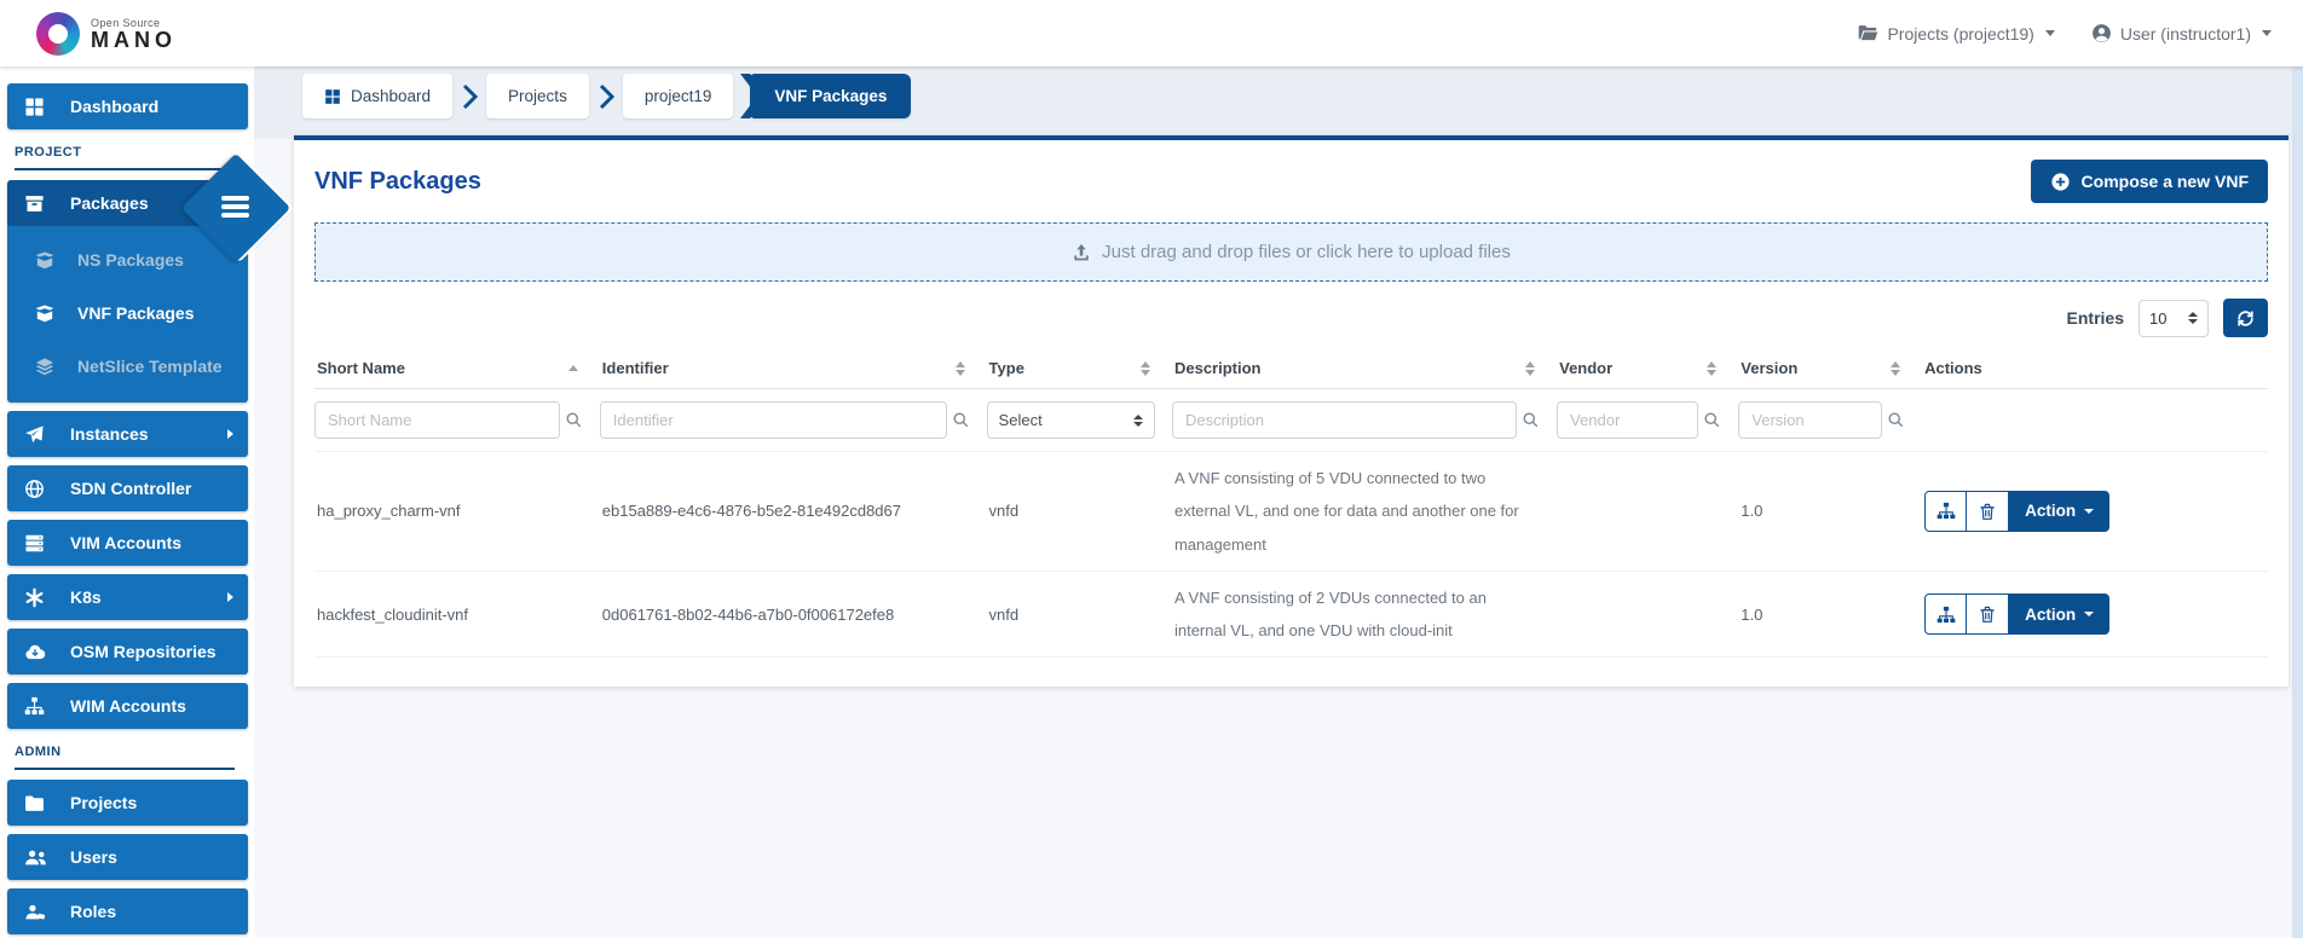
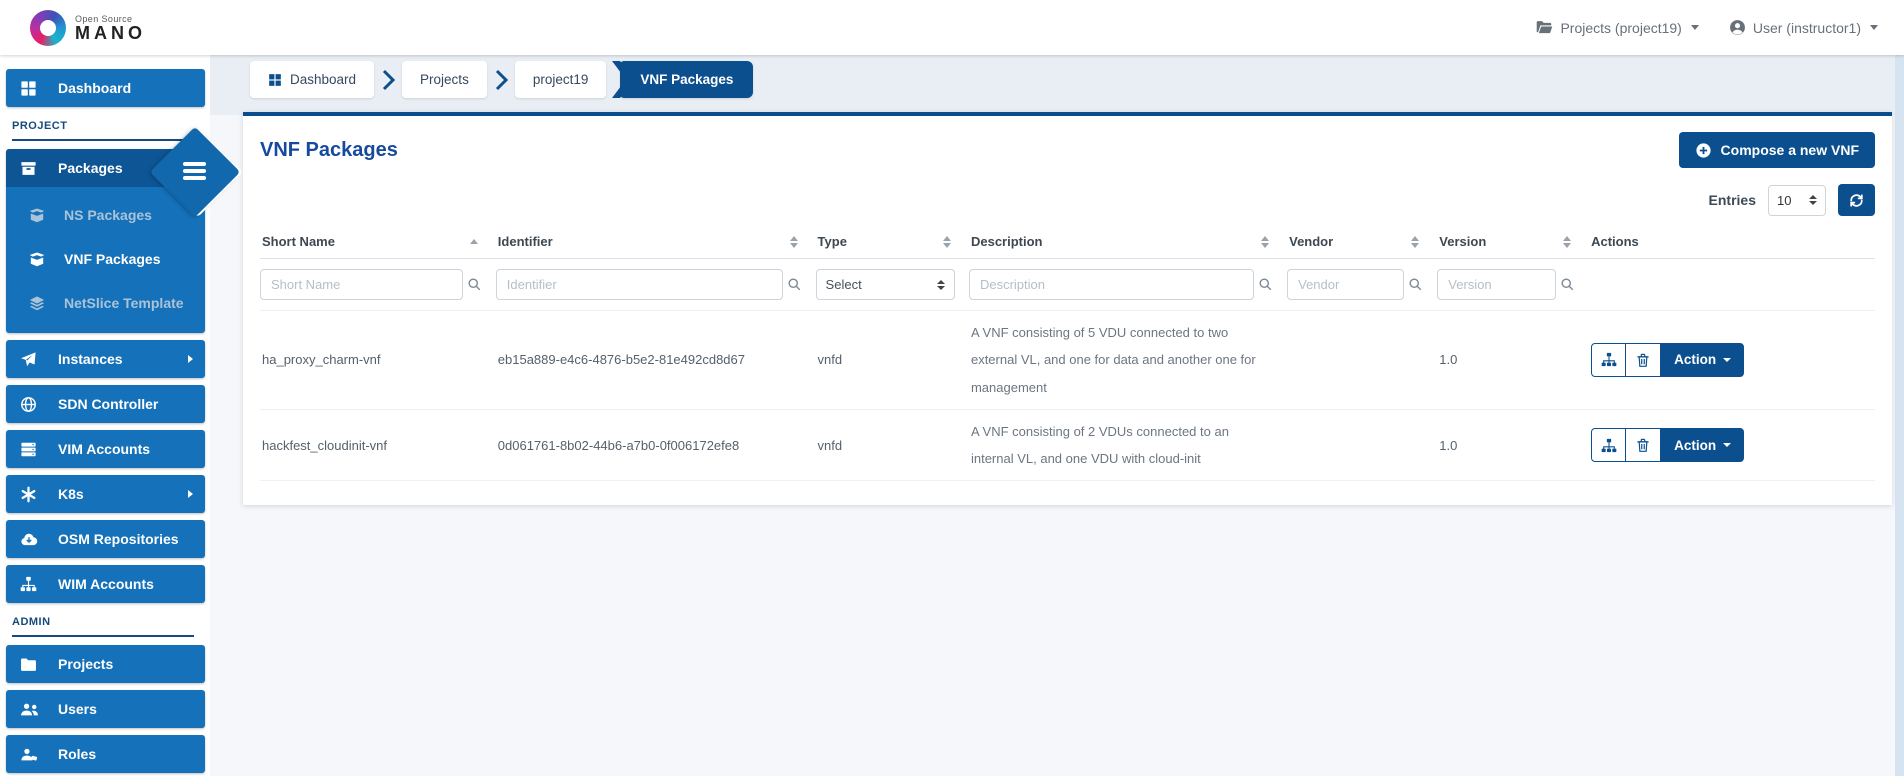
  Open Source
  MANO
  Projects (project19)
  User (instructor1)
  Dashboard
  PROJECT
  Packages
  NS Packages
  VNF Packages
  NetSlice Template
  Instances
  SDN Controller
  VIM Accounts
  K8s
  OSM Repositories
  WIM Accounts
  ADMIN
  Projects
  Users
  Roles
  Dashboard
  Projects
  project19
  VNF Packages
  VNF Packages
  Compose a new VNF
- Just drag and drop files or click here to upload files
  Entries
  10
  Short Name	Identifier	Type	Description	Vendor	Version	Actions
  Short Name	Identifier	Select	Description	Vendor	Version
  ha_proxy_charm-vnf	eb15a889-e4c6-4876-b5e2-81e492cd8d67	vnfd	A VNF consisting of 5 VDU connected to two external VL, and one for data and another one for management		1.0	Action
  hackfest_cloudinit-vnf	0d061761-8b02-44b6-a7b0-0f006172efe8	vnfd	A VNF consisting of 2 VDUs connected to an internal VL, and one VDU with cloud-init		1.0	Action
